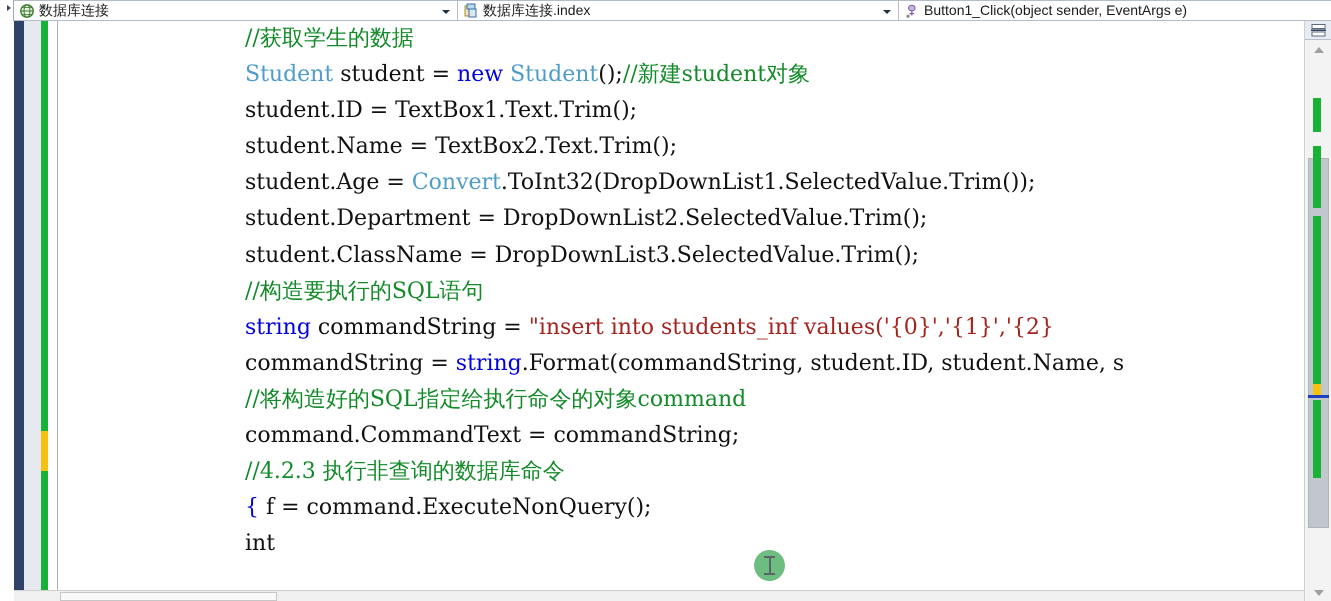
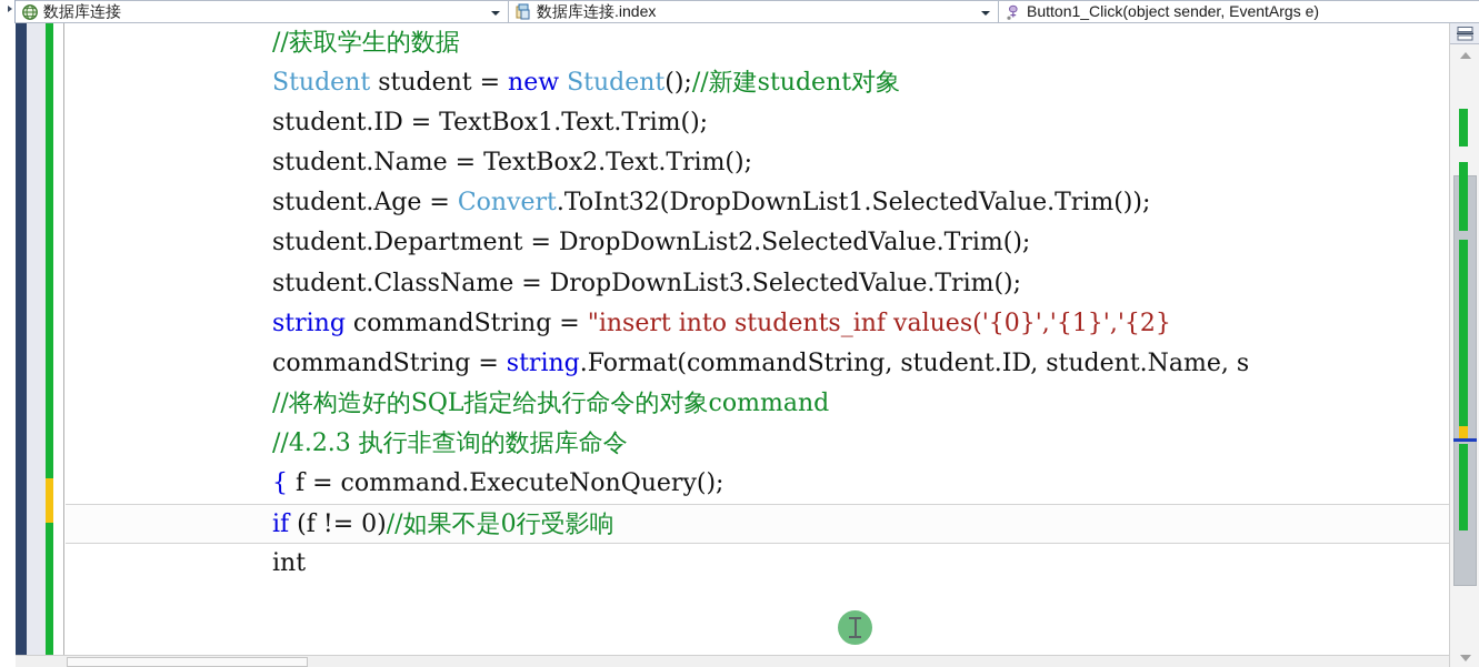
  数据库连接
  数据库连接.index
  Button1_Click(object sender, EventArgs e)
  //获取学生的数据
  Student student = new Student();//新建student对象
  student.ID = TextBox1.Text.Trim();
  student.Name = TextBox2.Text.Trim();
  student.Age = Convert.ToInt32(DropDownList1.SelectedValue.Trim());
  student.Department = DropDownList2.SelectedValue.Trim();
  student.ClassName = DropDownList3.SelectedValue.Trim();
- //构造要执行的SQL语句
  string commandString = "insert into students_inf values('{0}','{1}','{2}
  commandString = string.Format(commandString, student.ID, student.Name, s
  //将构造好的SQL指定给执行命令的对象command
- command.CommandText = commandString;
  //4.2.3 执行非查询的数据库命令
  { f = command.ExecuteNonQuery();
+ if (f != 0)//如果不是0行受影响
  int
